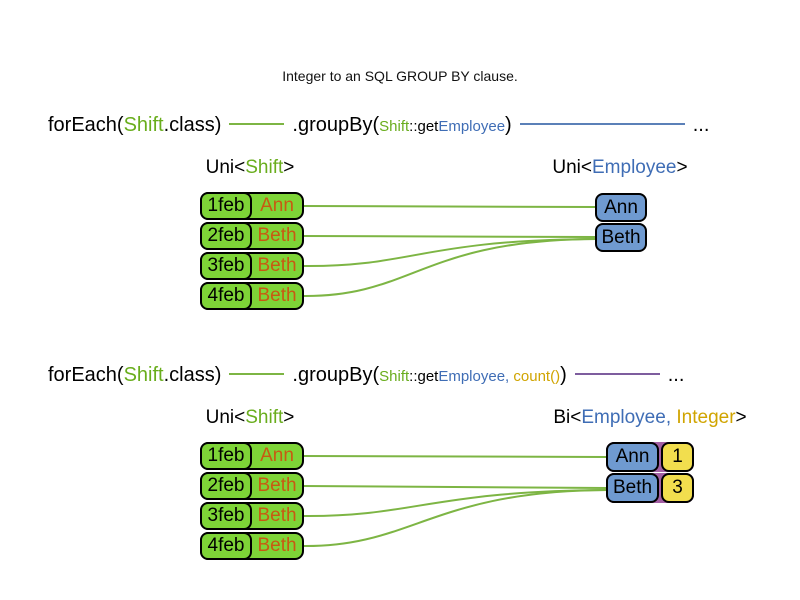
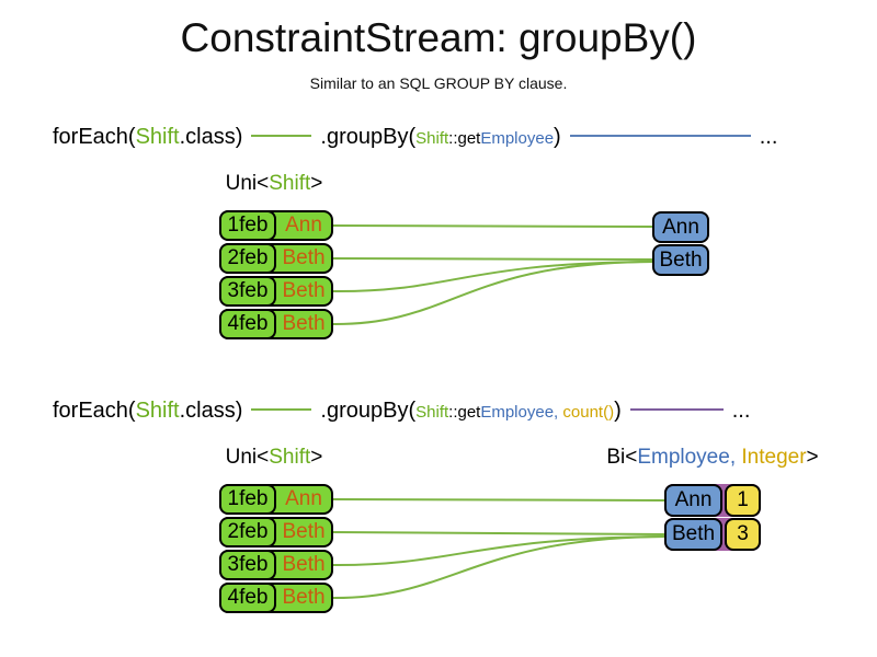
+ ConstraintStream: groupBy()
- Integer to an SQL GROUP BY clause.
+ Similar to an SQL GROUP BY clause.
  forEach(Shift.class) .groupBy(Shift::getEmployee) ...
  Uni<Shift>
- Uni<Employee>
  1feb
  Ann
  2feb
  Beth
  3feb
  Beth
  4feb
  Beth
  Ann
  Beth
  forEach(Shift.class) .groupBy(Shift::getEmployee, count()) ...
  Uni<Shift>
  Bi<Employee, Integer>
  1feb
  Ann
  2feb
  Beth
  3feb
  Beth
  4feb
  Beth
  Ann
  1
  Beth
  3
